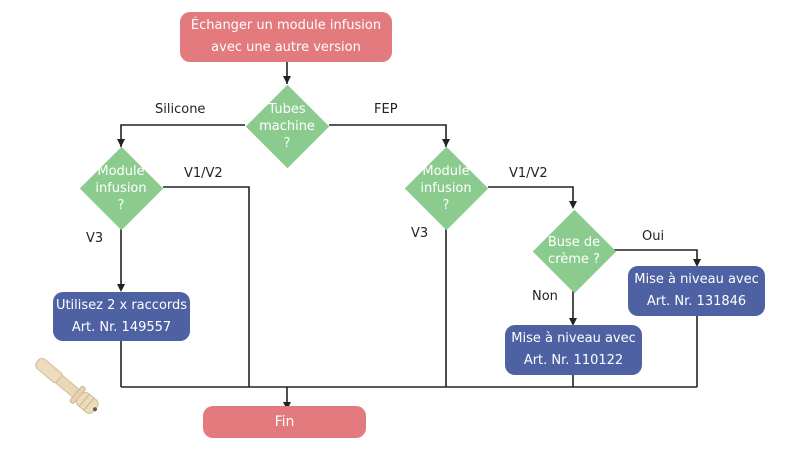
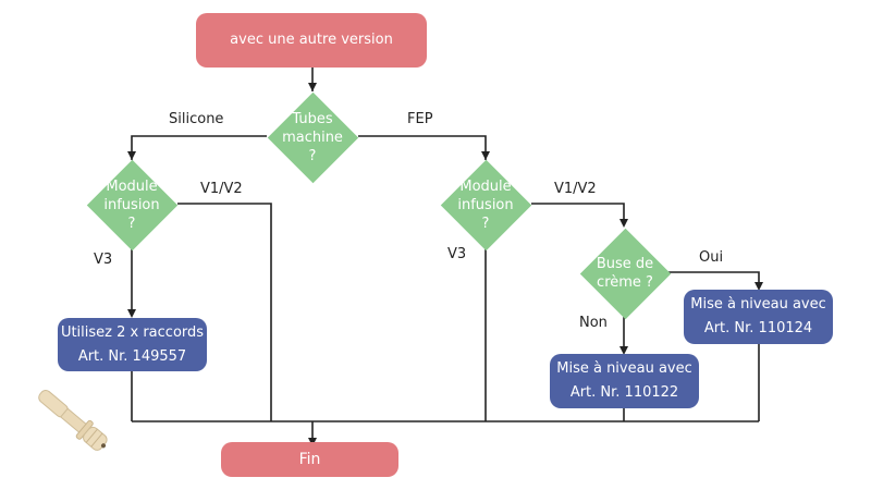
- Échanger un module infusion
  avec une autre version
  Tubes
  machine
  ?
  Module
  infusion
  ?
  Module
  infusion
  ?
  Buse de
  crème ?
  Utilisez 2 x raccords
  Art. Nr. 149557
  Mise à niveau avec
- Art. Nr. 131846
+ Art. Nr. 110124
  Mise à niveau avec
  Art. Nr. 110122
  Fin
  Silicone
  FEP
  V1/V2
  V3
  V1/V2
  V3
  Oui
  Non
